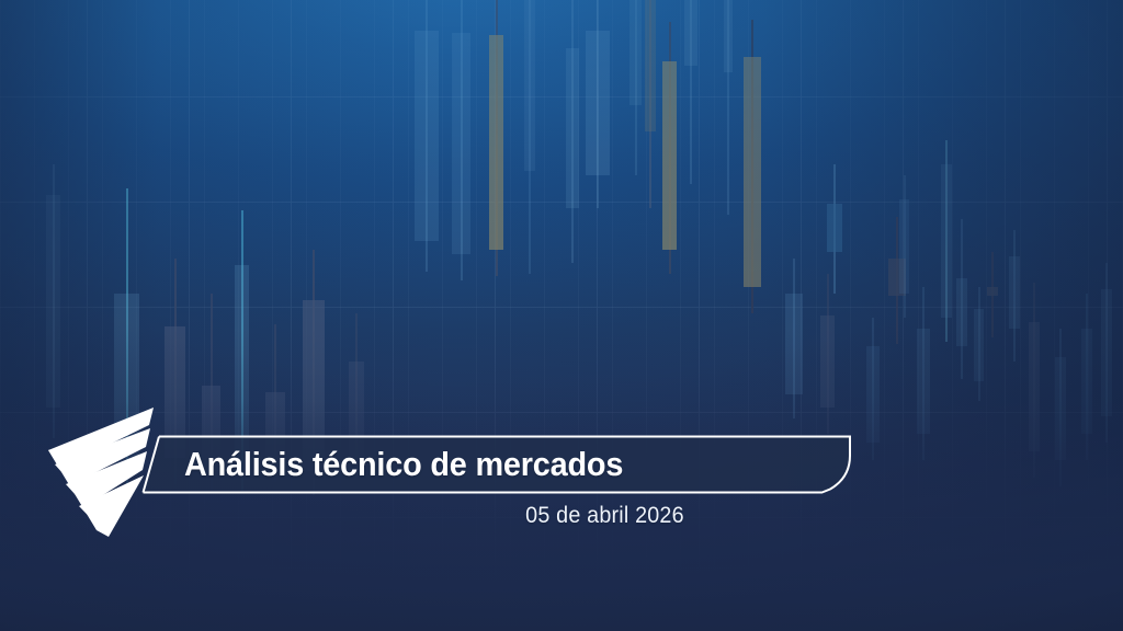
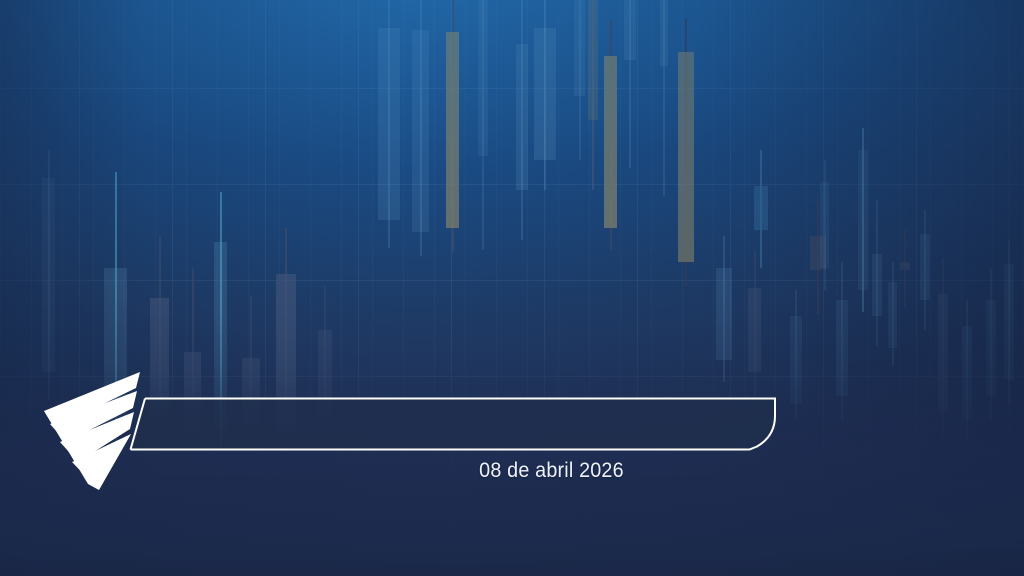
- Análisis técnico de mercados
- 05 de abril 2026
+ 08 de abril 2026
